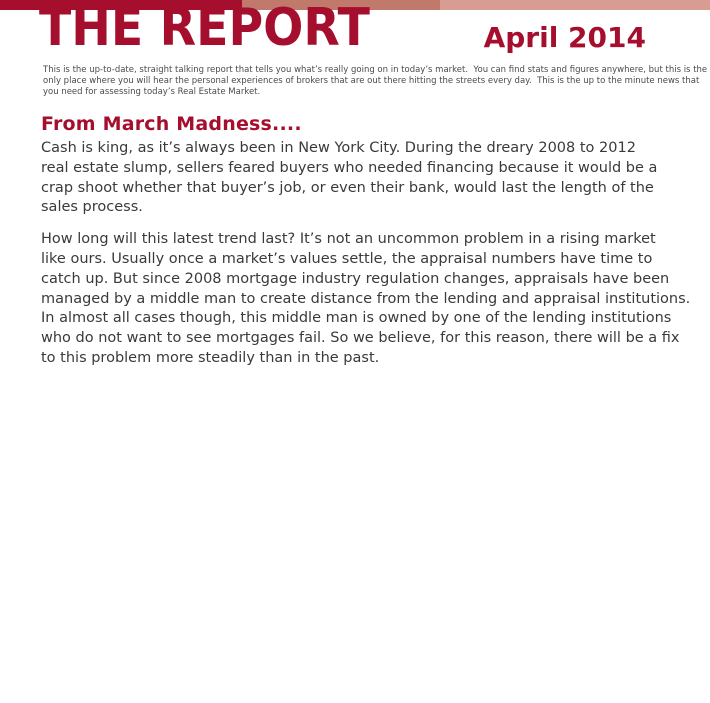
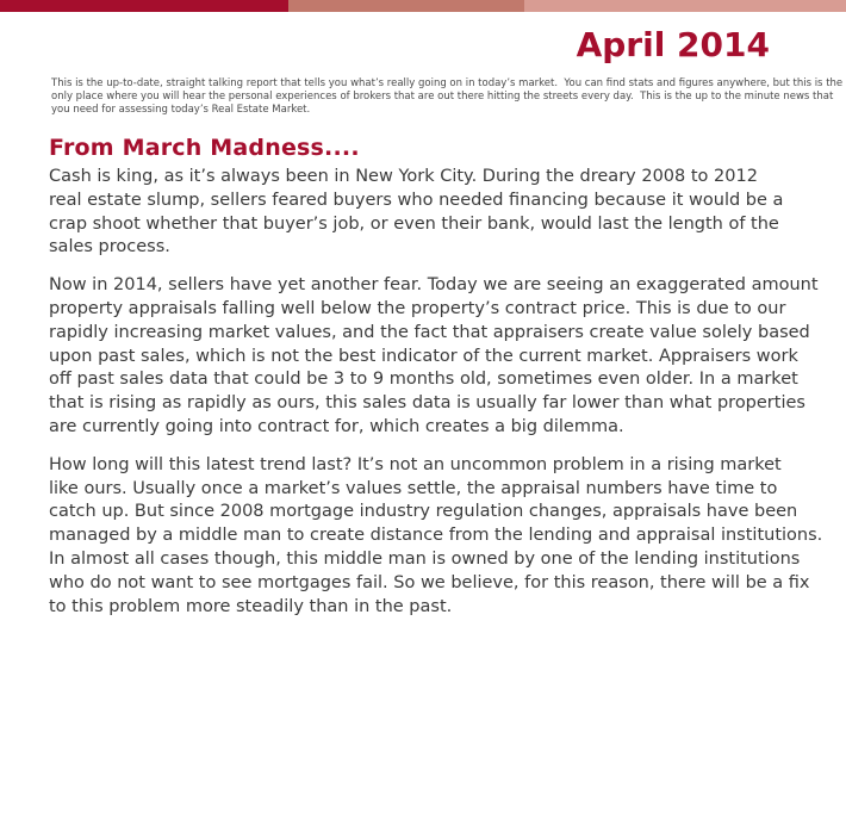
- THE REPORT
  April 2014
  This is the up-to-date, straight talking report that tells you what’s really going on in today’s market. You can find stats and figures anywhere, but this is the
  only place where you will hear the personal experiences of brokers that are out there hitting the streets every day. This is the up to the minute news that
  you need for assessing today’s Real Estate Market.
  From March Madness....
  Cash is king, as it’s always been in New York City. During the dreary 2008 to 2012
  real estate slump, sellers feared buyers who needed financing because it would be a
  crap shoot whether that buyer’s job, or even their bank, would last the length of the
  sales process.
+ Now in 2014, sellers have yet another fear. Today we are seeing an exaggerated amount
+ property appraisals falling well below the property’s contract price. This is due to our
+ rapidly increasing market values, and the fact that appraisers create value solely based
+ upon past sales, which is not the best indicator of the current market. Appraisers work
+ off past sales data that could be 3 to 9 months old, sometimes even older. In a market
+ that is rising as rapidly as ours, this sales data is usually far lower than what properties
+ are currently going into contract for, which creates a big dilemma.
  How long will this latest trend last? It’s not an uncommon problem in a rising market
  like ours. Usually once a market’s values settle, the appraisal numbers have time to
  catch up. But since 2008 mortgage industry regulation changes, appraisals have been
  managed by a middle man to create distance from the lending and appraisal institutions.
  In almost all cases though, this middle man is owned by one of the lending institutions
  who do not want to see mortgages fail. So we believe, for this reason, there will be a fix
  to this problem more steadily than in the past.
